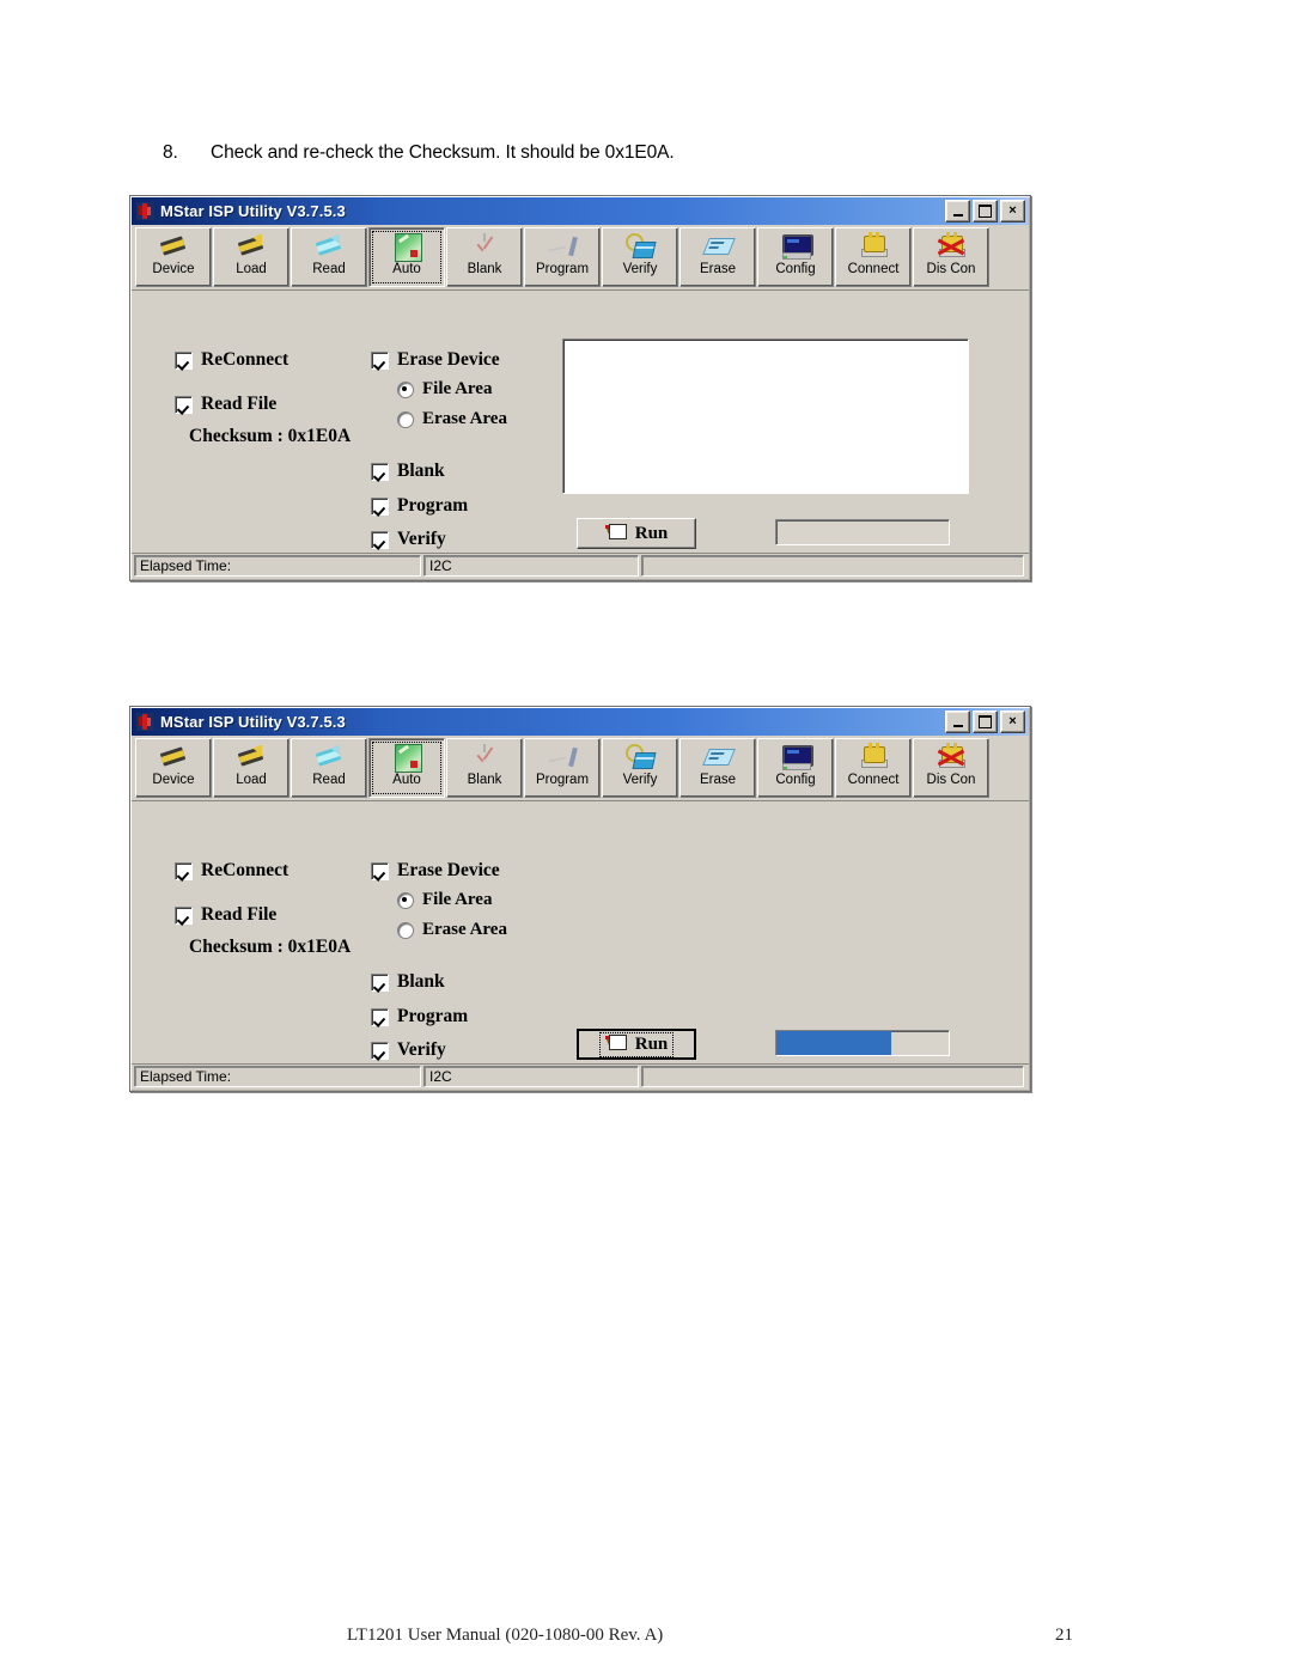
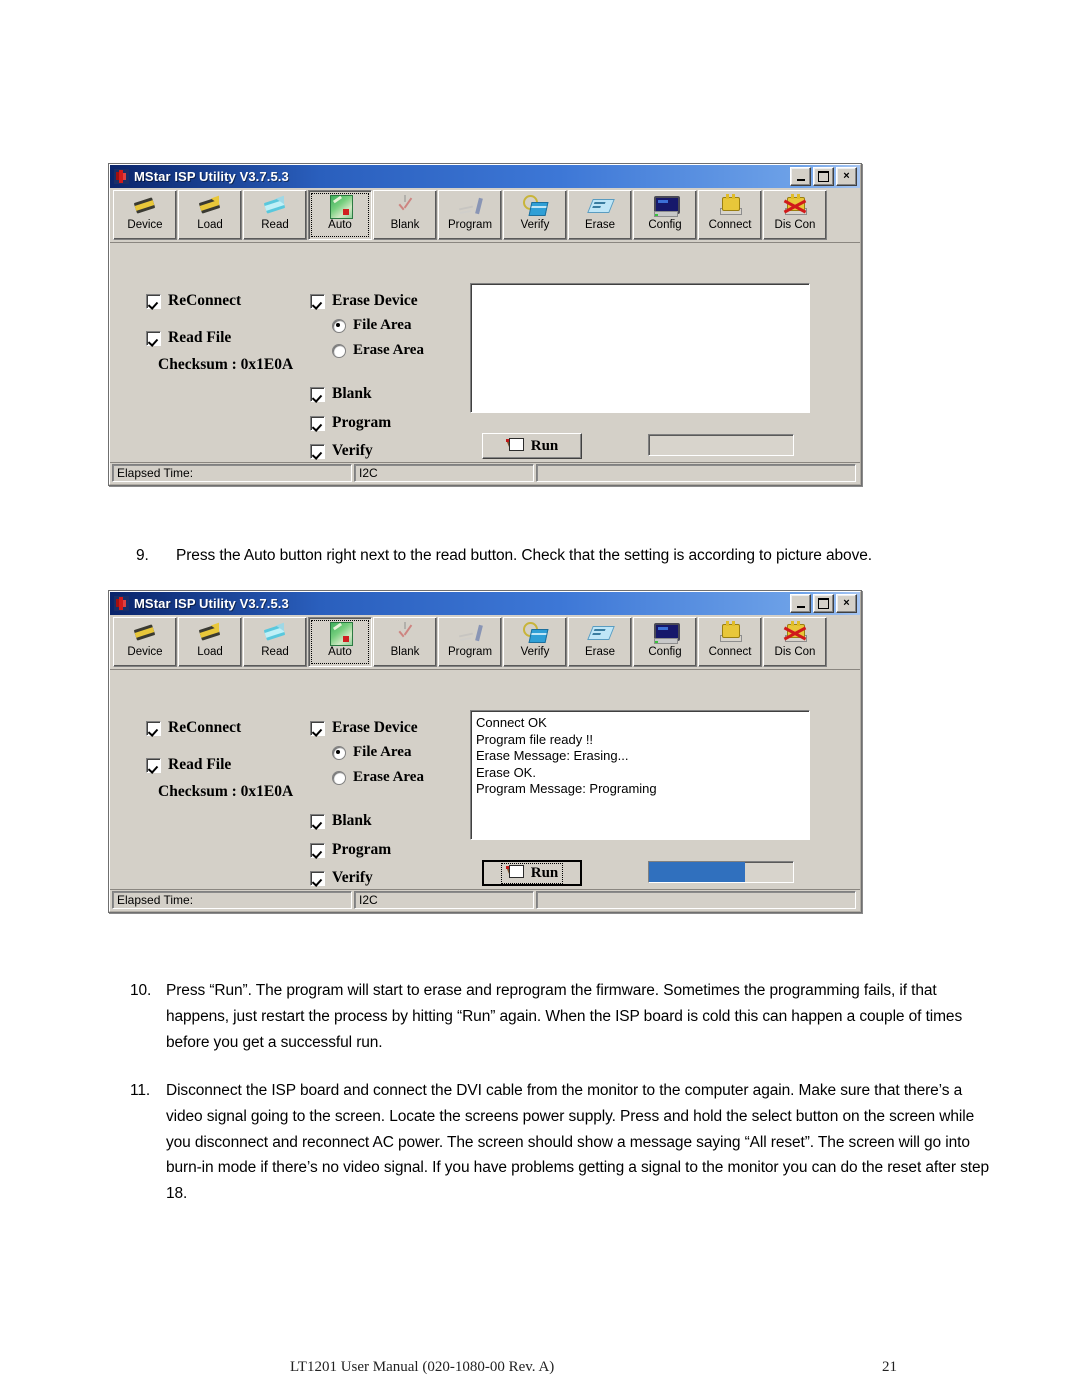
- 8.
- Check and re-check the Checksum. It should be 0x1E0A.
  MStar ISP Utility V3.7.5.3
  ×
  Device
  Load
  Read
  Auto
  Blank
  Program
  Verify
  Erase
  Config
  Connect
  Dis Con
  ReConnect
  Read File
  Checksum : 0x1E0A
  Erase Device
  File Area
  Erase Area
  Blank
  Program
  Verify
  Run
  Elapsed Time:
  I2C
+ 9.
+ Press the Auto button right next to the read button. Check that the setting is according to picture above.
  MStar ISP Utility V3.7.5.3
  ×
  Device
  Load
  Read
  Auto
  Blank
  Program
  Verify
  Erase
  Config
  Connect
  Dis Con
  ReConnect
  Read File
  Checksum : 0x1E0A
  Erase Device
  File Area
  Erase Area
  Blank
  Program
  Verify
+ Connect OK
+ Program file ready !!
+ Erase Message: Erasing...
+ Erase OK.
+ Program Message: Programing
  Run
  Elapsed Time:
  I2C
+ 10.
+ Press “Run”. The program will start to erase and reprogram the firmware. Sometimes the programming fails, if that happens, just restart the process by hitting “Run” again. When the ISP board is cold this can happen a couple of times before you get a successful run.
+ 11.
+ Disconnect the ISP board and connect the DVI cable from the monitor to the computer again. Make sure that there’s a video signal going to the screen. Locate the screens power supply. Press and hold the select button on the screen while you disconnect and reconnect AC power. The screen should show a message saying “All reset”. The screen will go into burn-in mode if there’s no video signal. If you have problems getting a signal to the monitor you can do the reset after step 18.
  LT1201 User Manual (020-1080-00 Rev. A)
  21
